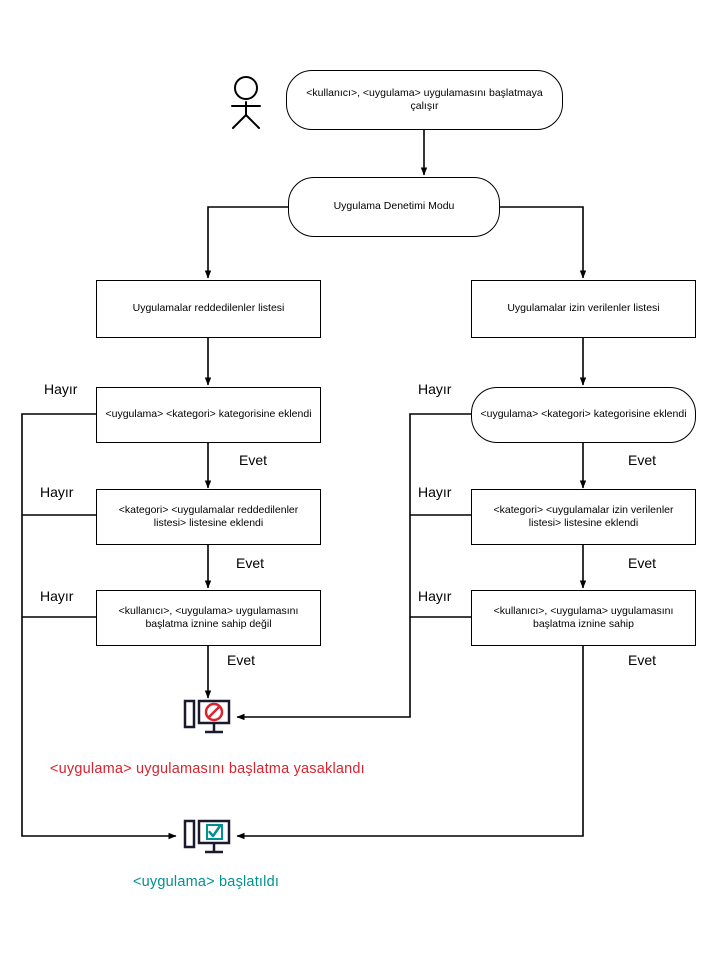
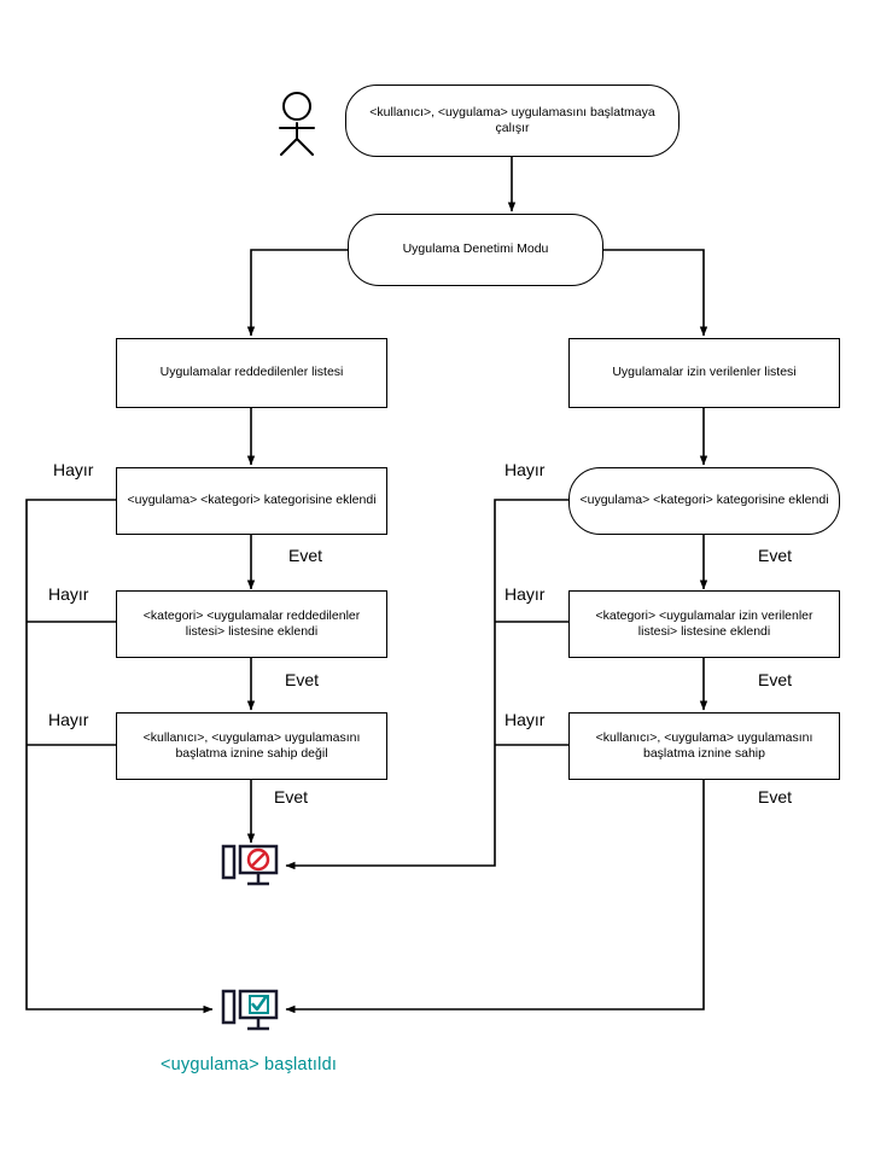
  <kullanıcı>, <uygulama> uygulamasını başlatmaya çalışır
  Uygulama Denetimi Modu
  Uygulamalar reddedilenler listesi
  Uygulamalar izin verilenler listesi
  <uygulama> <kategori> kategorisine eklendi
  <uygulama> <kategori> kategorisine eklendi
  <kategori> <uygulamalar reddedilenler listesi> listesine eklendi
  <kategori> <uygulamalar izin verilenler listesi> listesine eklendi
  <kullanıcı>, <uygulama> uygulamasını başlatma iznine sahip değil
  <kullanıcı>, <uygulama> uygulamasını başlatma iznine sahip
  Hayır
  Hayır
  Hayır
  Hayır
  Hayır
  Hayır
  Evet
  Evet
  Evet
  Evet
  Evet
  Evet
- <uygulama> uygulamasını başlatma yasaklandı
  <uygulama> başlatıldı
